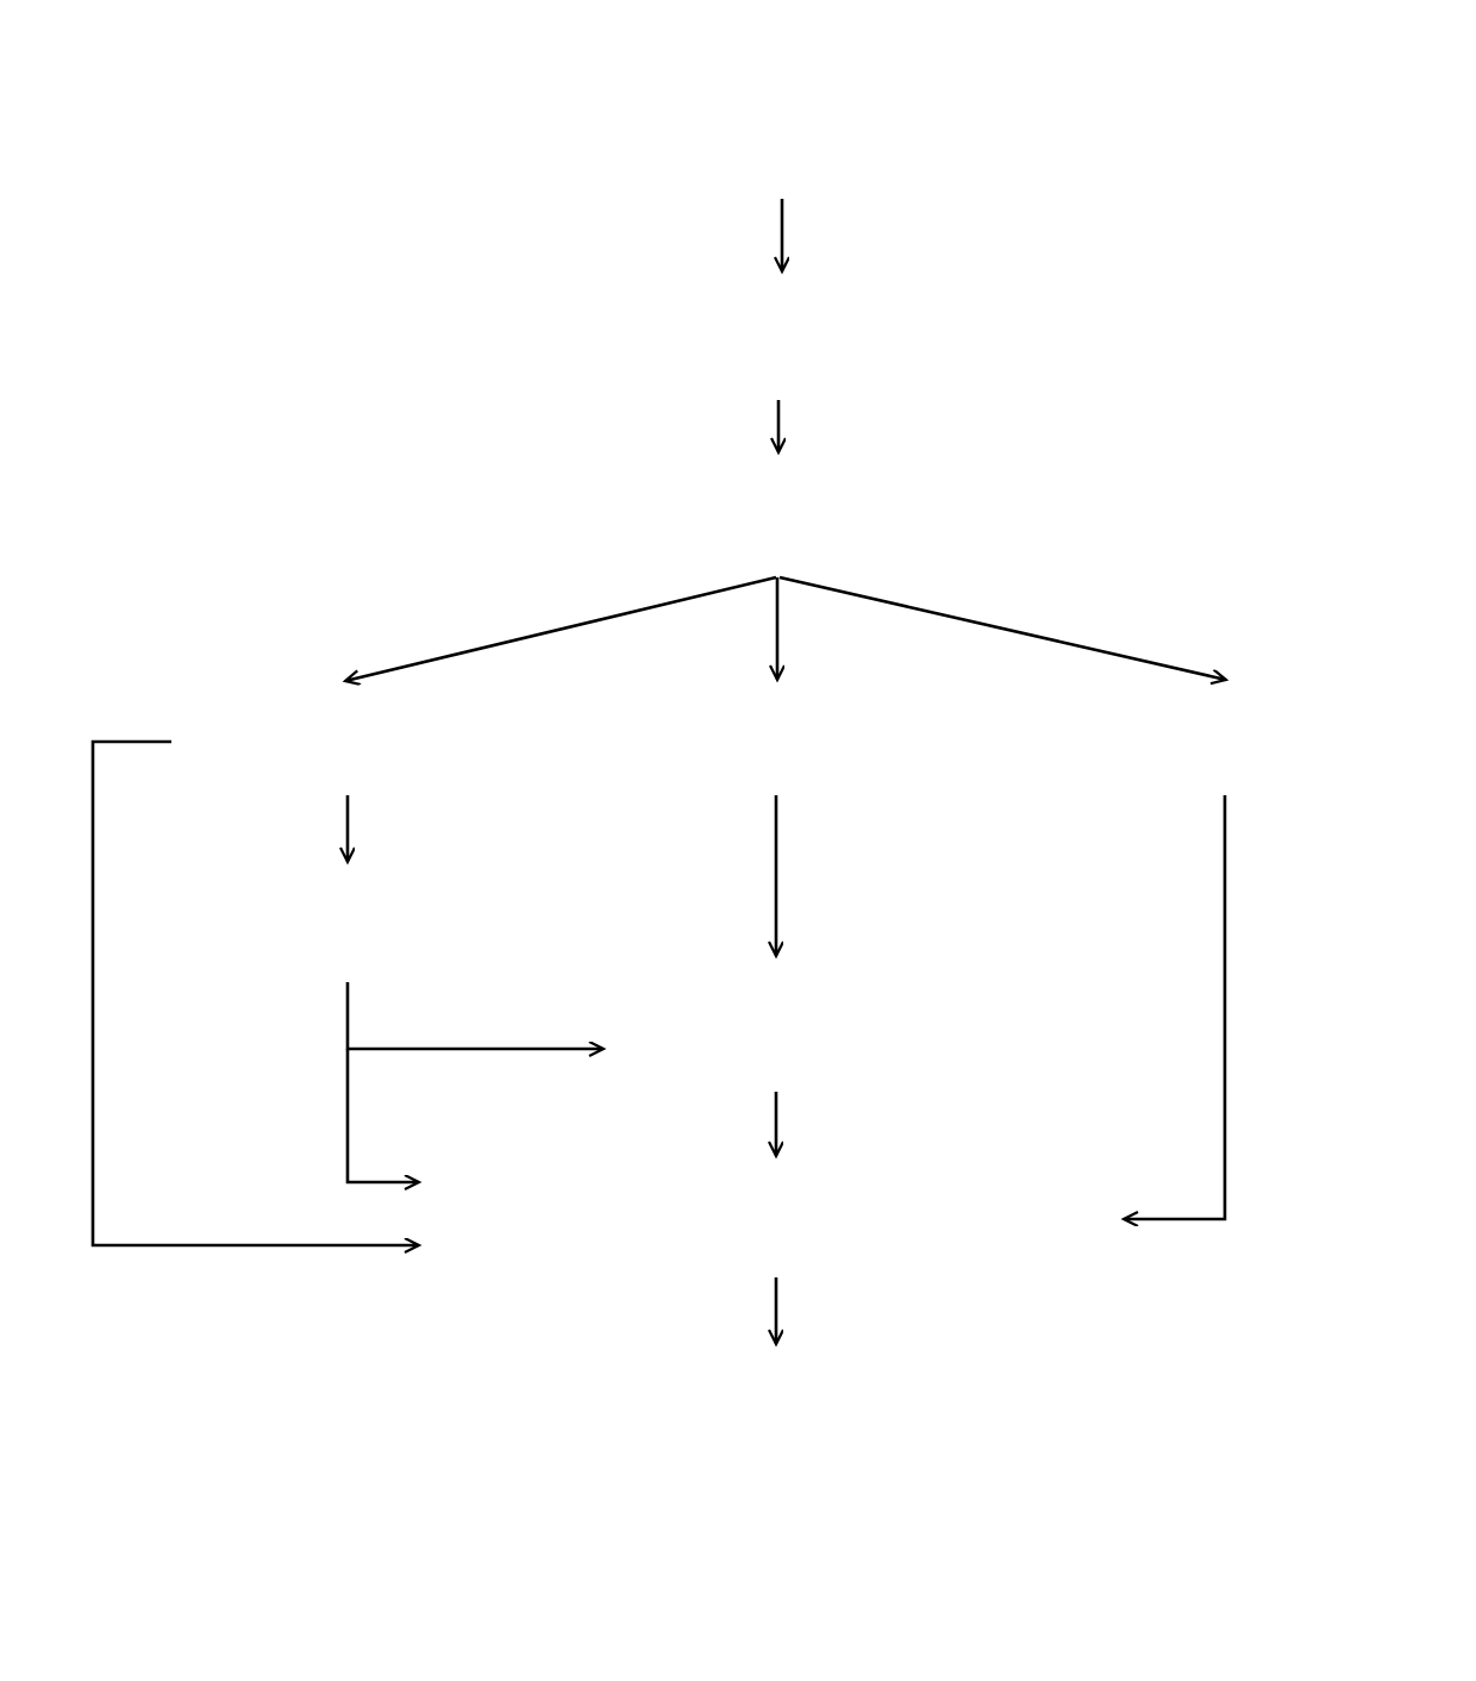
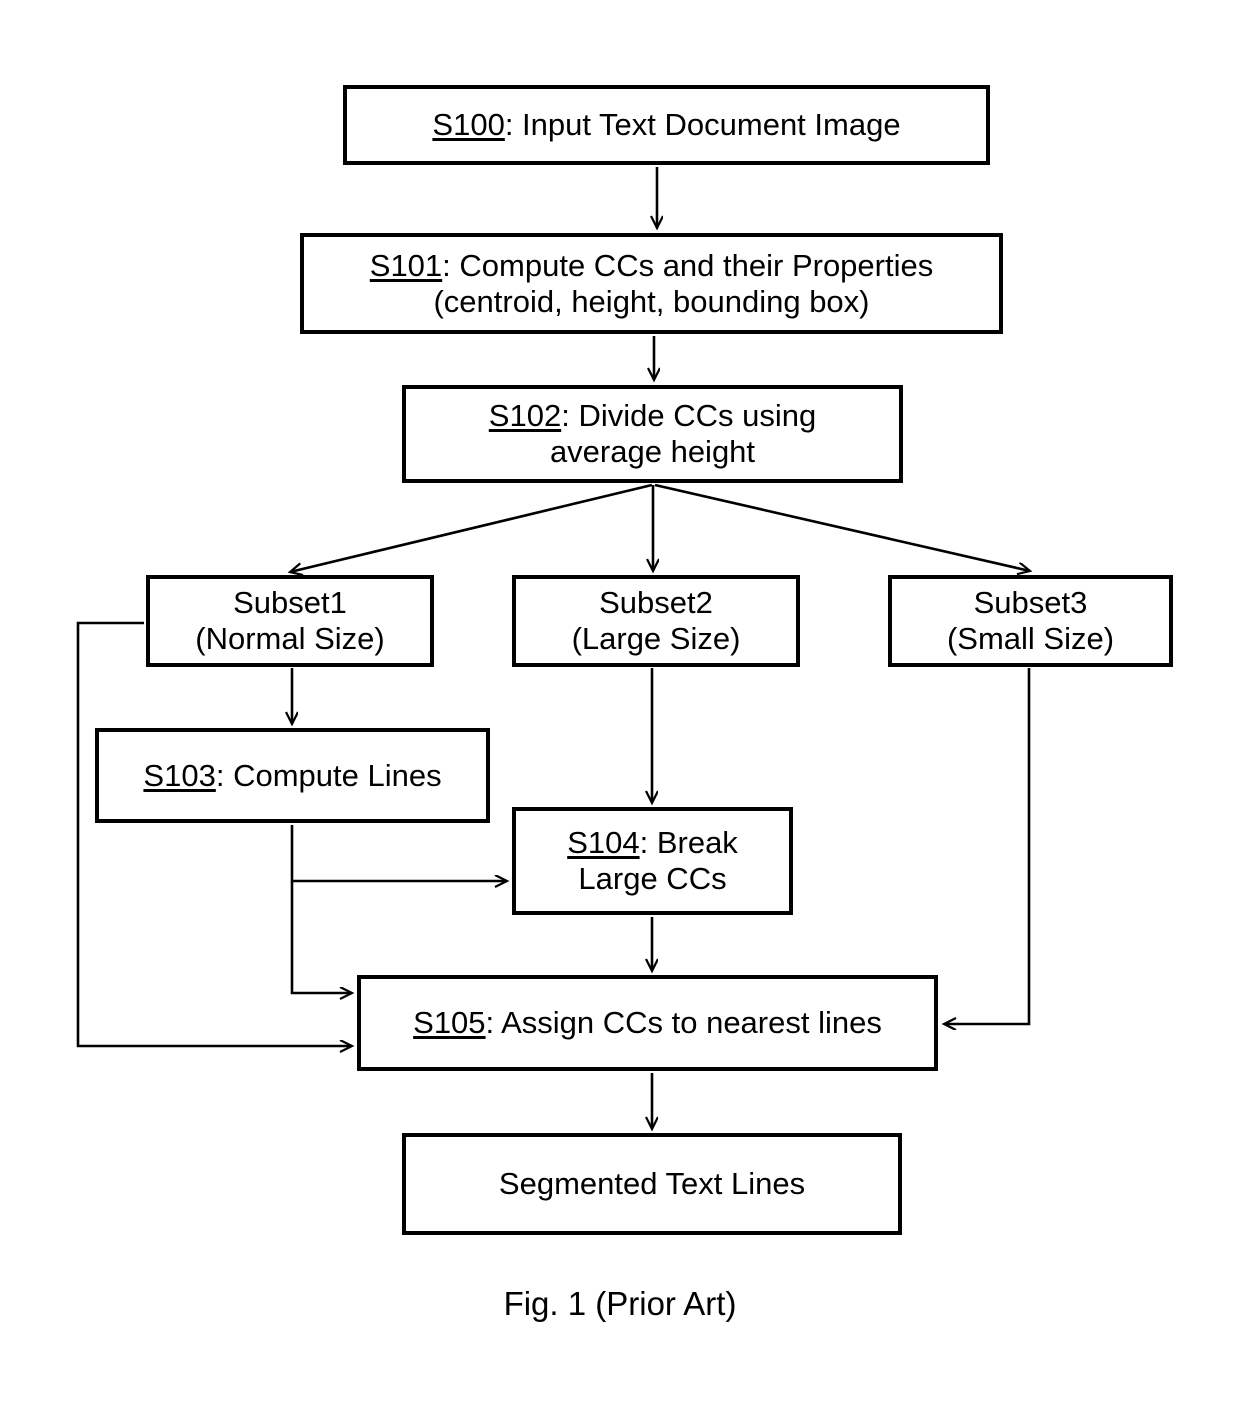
+ S100: Input Text Document Image
+ S101: Compute CCs and their Properties
+ (centroid, height, bounding box)
+ S102: Divide CCs using
+ average height
+ Subset1
+ (Normal Size)
+ Subset2
+ (Large Size)
+ Subset3
+ (Small Size)
+ S103: Compute Lines
+ S104: Break
+ Large CCs
+ S105: Assign CCs to nearest lines
+ Segmented Text Lines
+ Fig. 1 (Prior Art)
